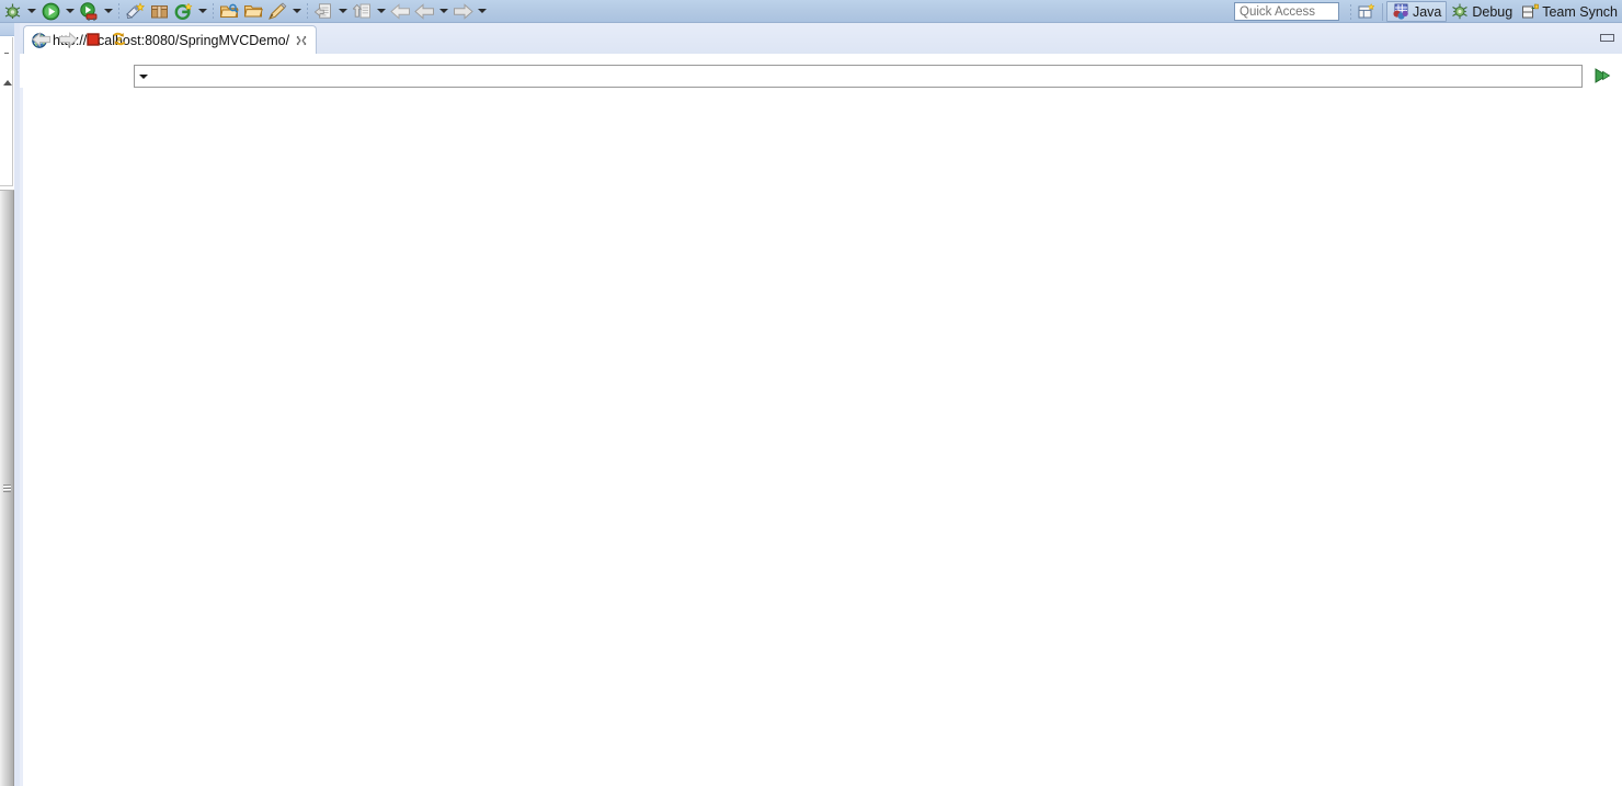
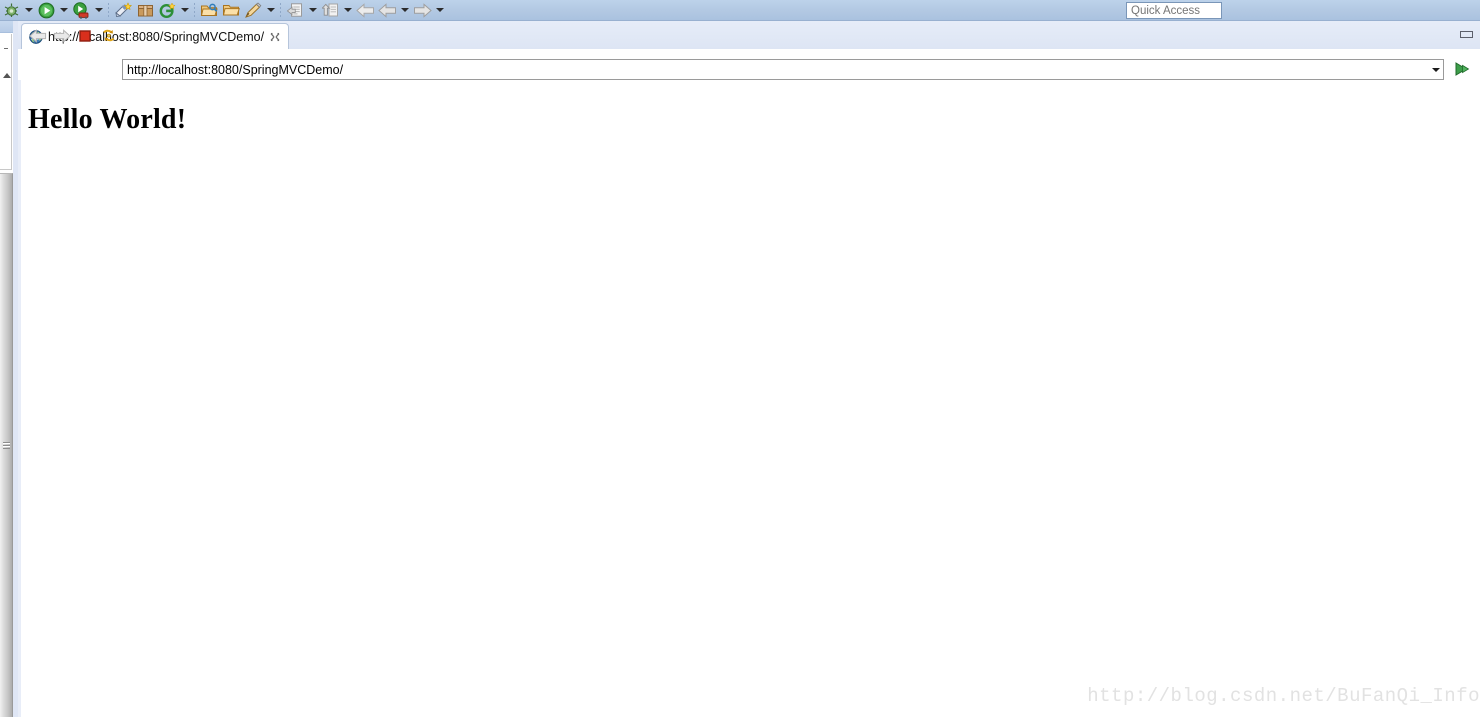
  Quick Access
- Java
- Debug
- Team Synch
  h://calost:8080/SpringMVCDemo/
+ http://localhost:8080/SpringMVCDemo/
+ Hello World!
+ http://blog.csdn.net/BuFanQi_Info
